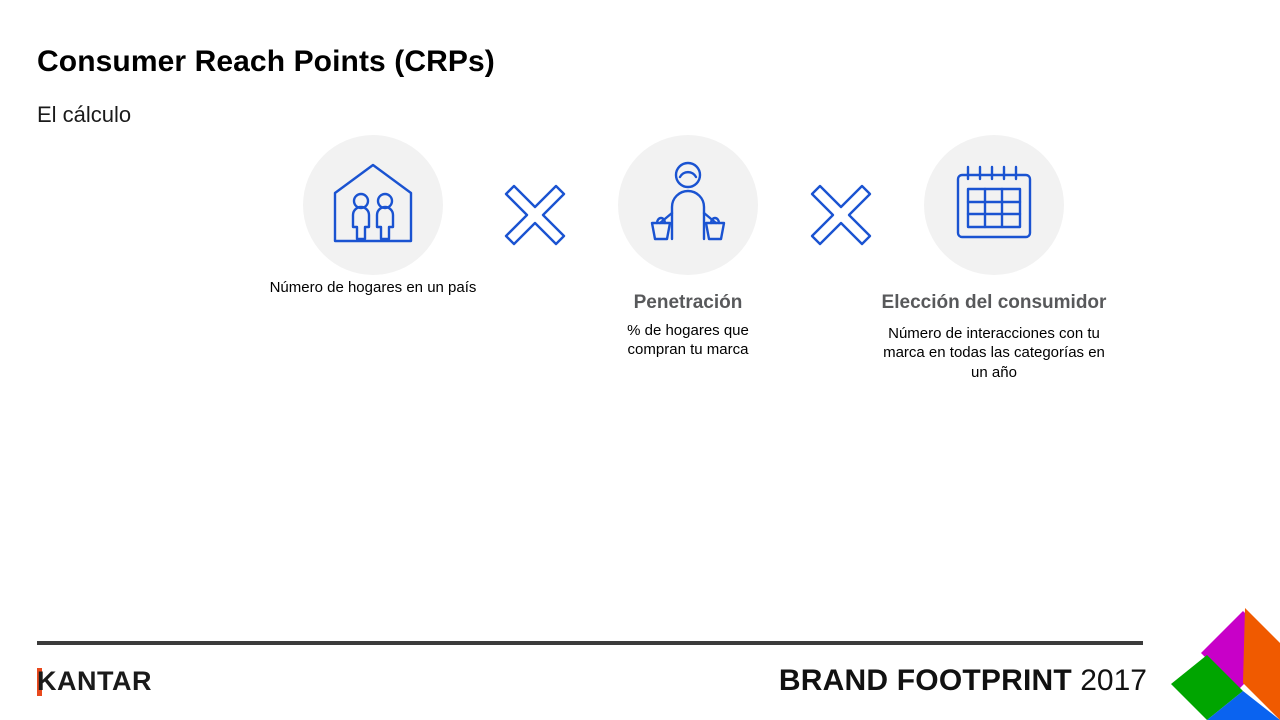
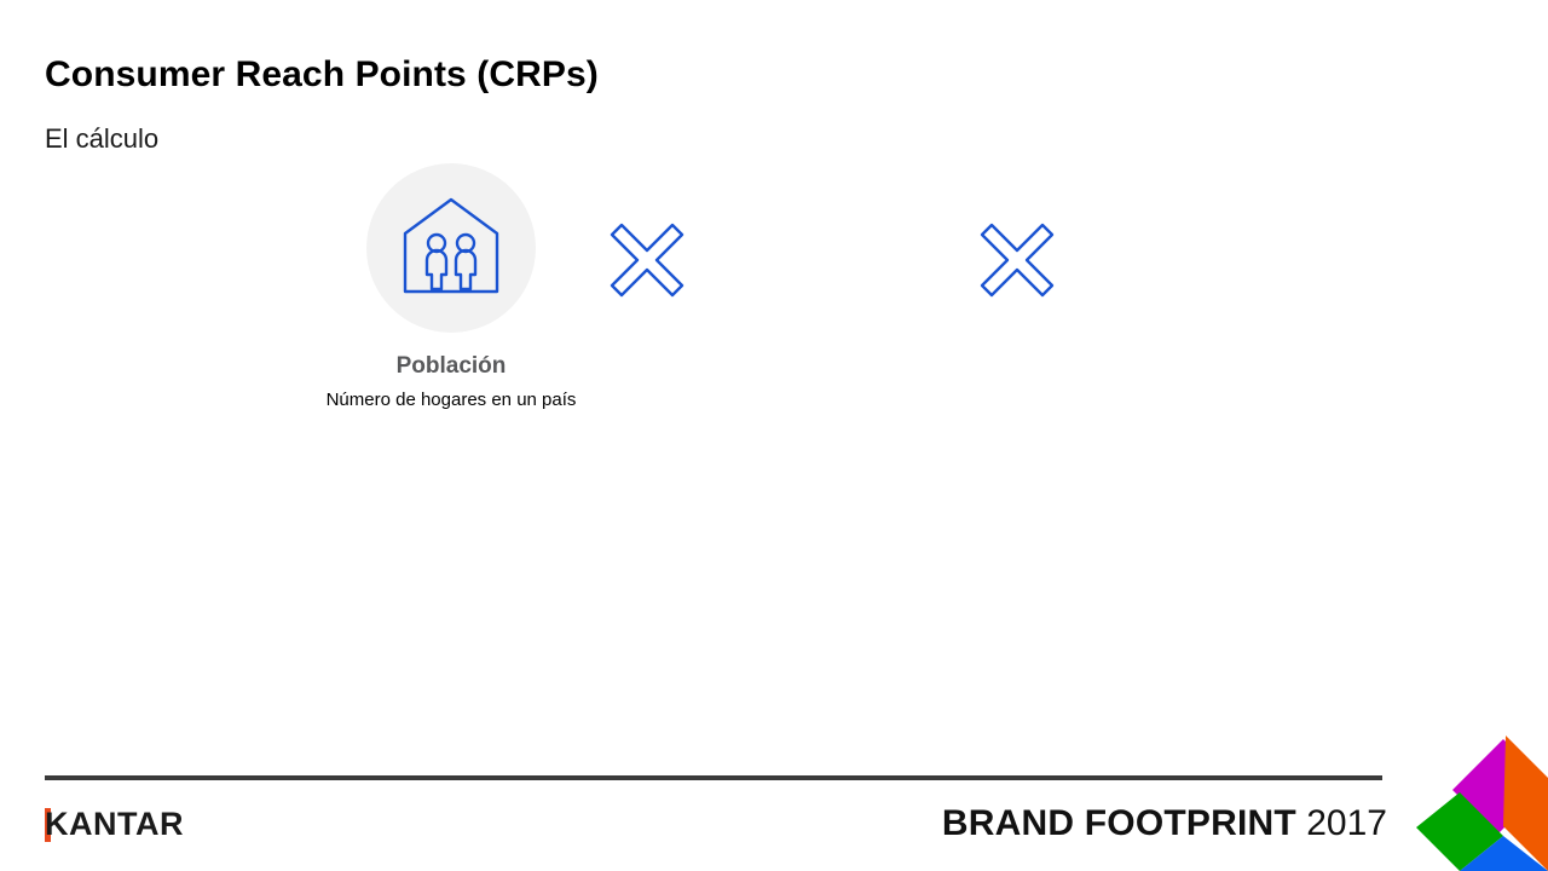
  Consumer Reach Points (CRPs)
  El cálculo
+ Población
  Número de hogares en un país
- Penetración
- % de hogares que compran tu marca
- Elección del consumidor
- Número de interacciones con tu marca en todas las categorías en un año
  KANTAR
  BRAND FOOTPRINT 2017
